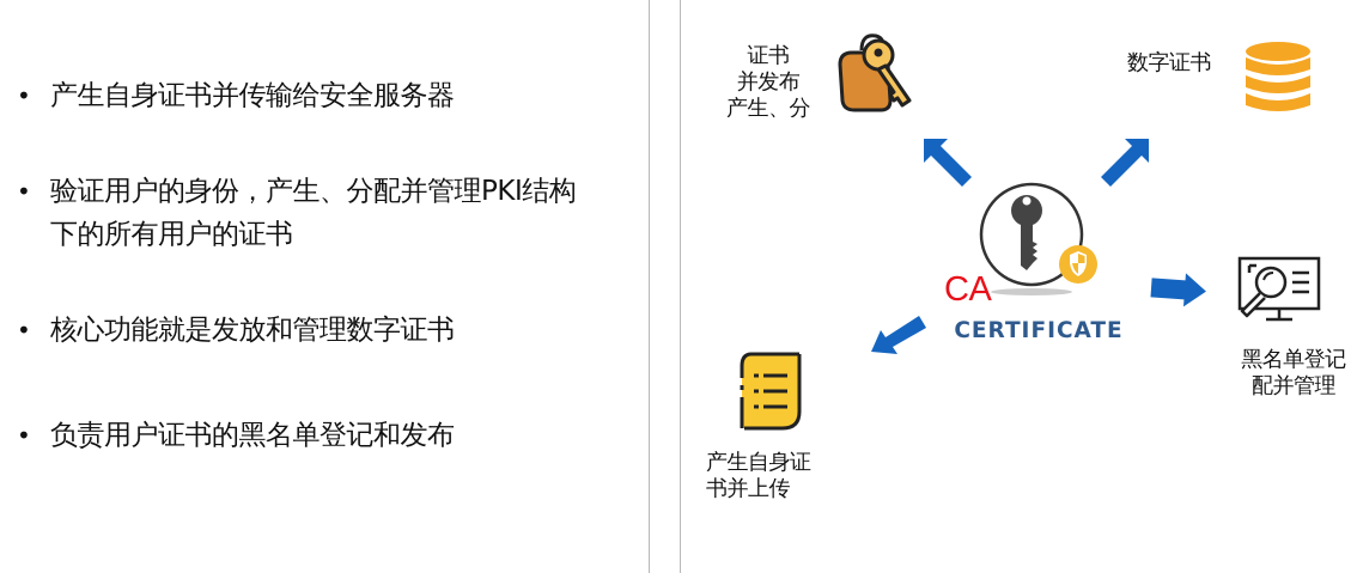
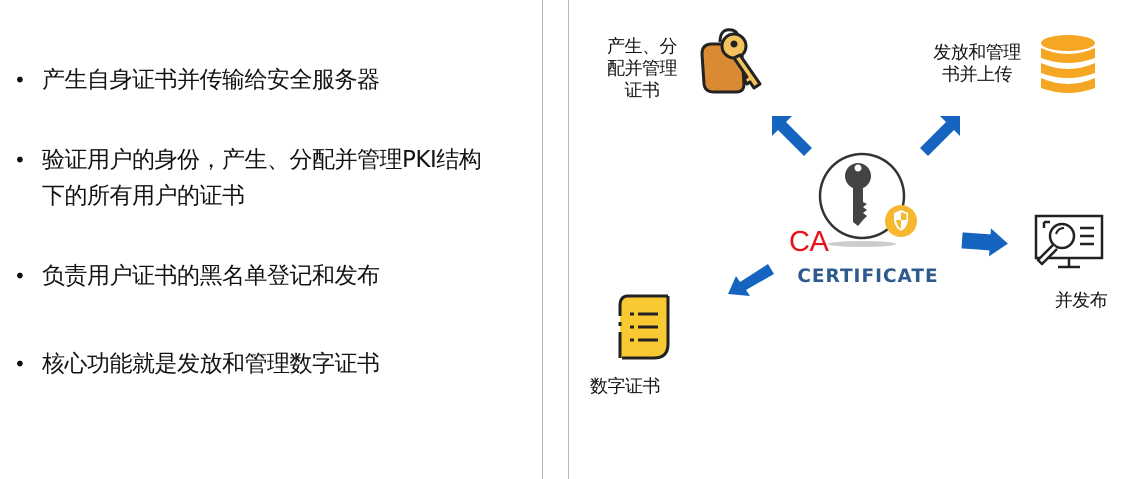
  •
  产生自身证书并传输给安全服务器
  •
  验证用户的身份，产生、分配并管理PKI结构下的所有用户的证书
  •
- 核心功能就是发放和管理数字证书
+ 负责用户证书的黑名单登记和发布
  •
- 负责用户证书的黑名单登记和发布
+ 核心功能就是发放和管理数字证书
- 证书
+ 产生、分
- 并发布
+ 配并管理
- 产生、分
+ 证书
+ 发放和管理
- 数字证书
+ 书并上传
- 黑名单登记
- 配并管理
+ 并发布
- 产生自身证
- 书并上传
+ 数字证书
  CA
  CERTIFICATE
